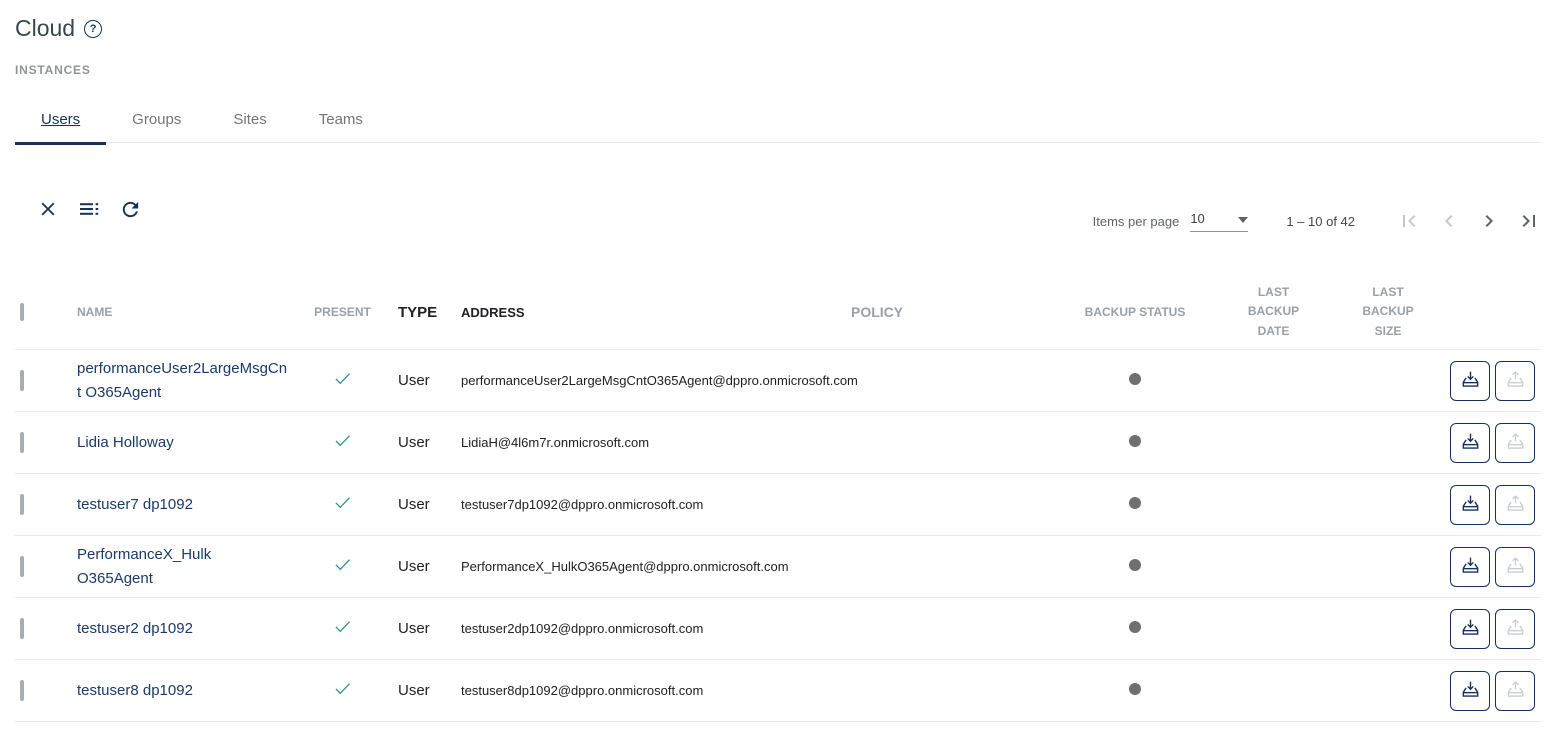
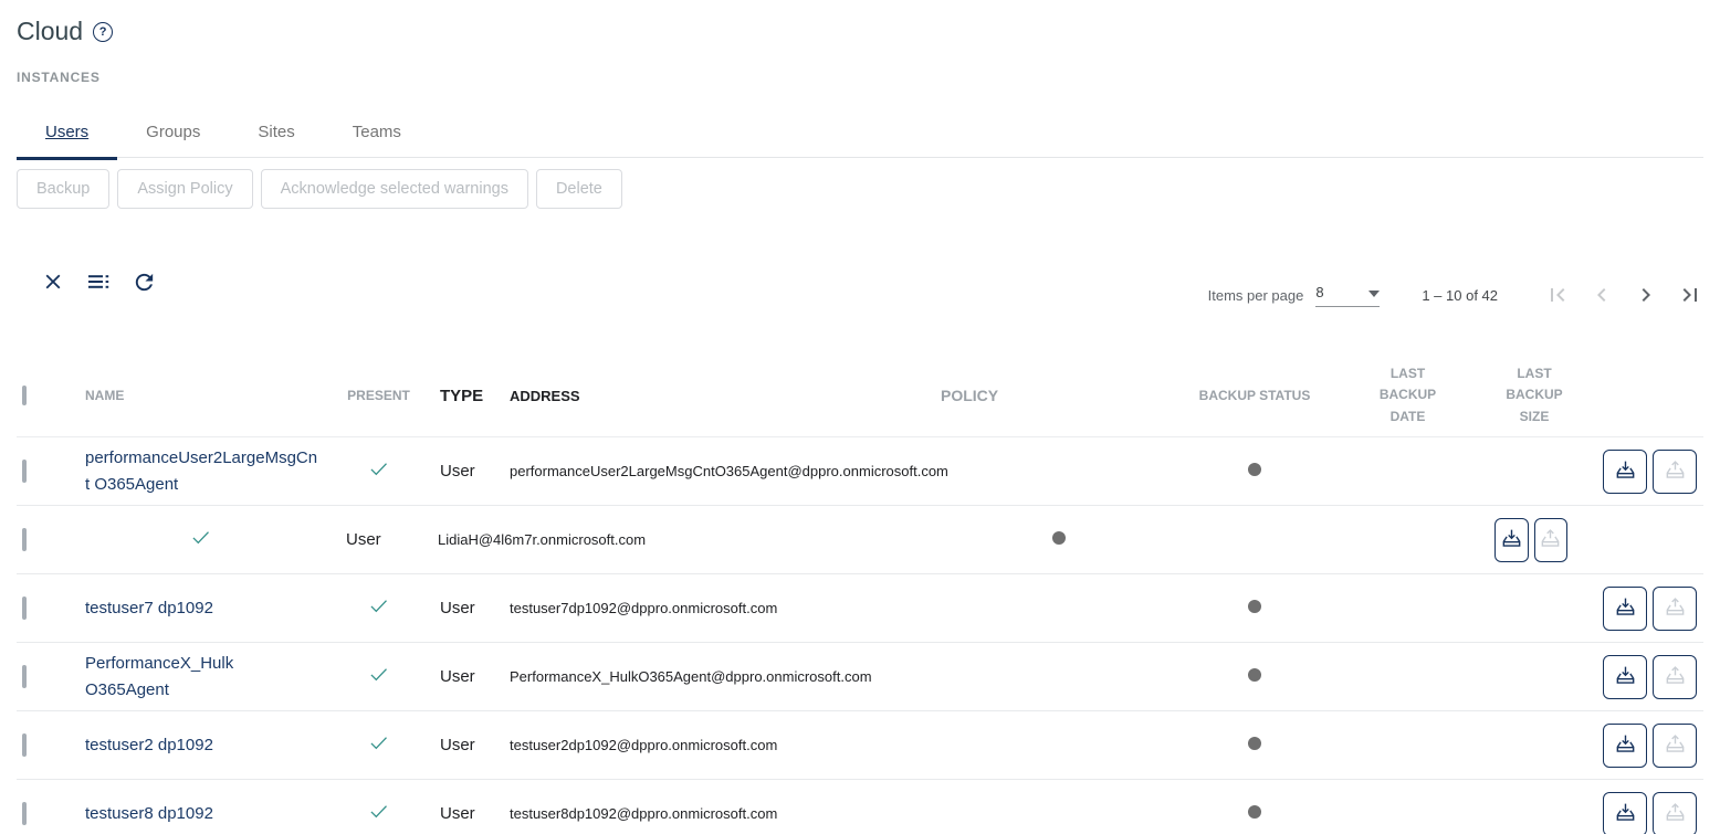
  Cloud
  ?
  INSTANCES
  Users
  Groups
  Sites
  Teams
+ Backup
+ Assign Policy
+ Acknowledge selected warnings
+ Delete
  Items per page
- 10
+ 8
  1 – 10 of 42
  NAME
  PRESENT
  TYPE
  ADDRESS
  POLICY
  BACKUP STATUS
  LAST BACKUP DATE
  LAST BACKUP SIZE
  performanceUser2LargeMsgCnt O365Agent
  User
  performanceUser2LargeMsgCntO365Agent@dppro.onmicrosoft.com
- Lidia Holloway
  User
  LidiaH@4l6m7r.onmicrosoft.com
  testuser7 dp1092
  User
  testuser7dp1092@dppro.onmicrosoft.com
  PerformanceX_Hulk O365Agent
  User
  PerformanceX_HulkO365Agent@dppro.onmicrosoft.com
  testuser2 dp1092
  User
  testuser2dp1092@dppro.onmicrosoft.com
  testuser8 dp1092
  User
  testuser8dp1092@dppro.onmicrosoft.com
